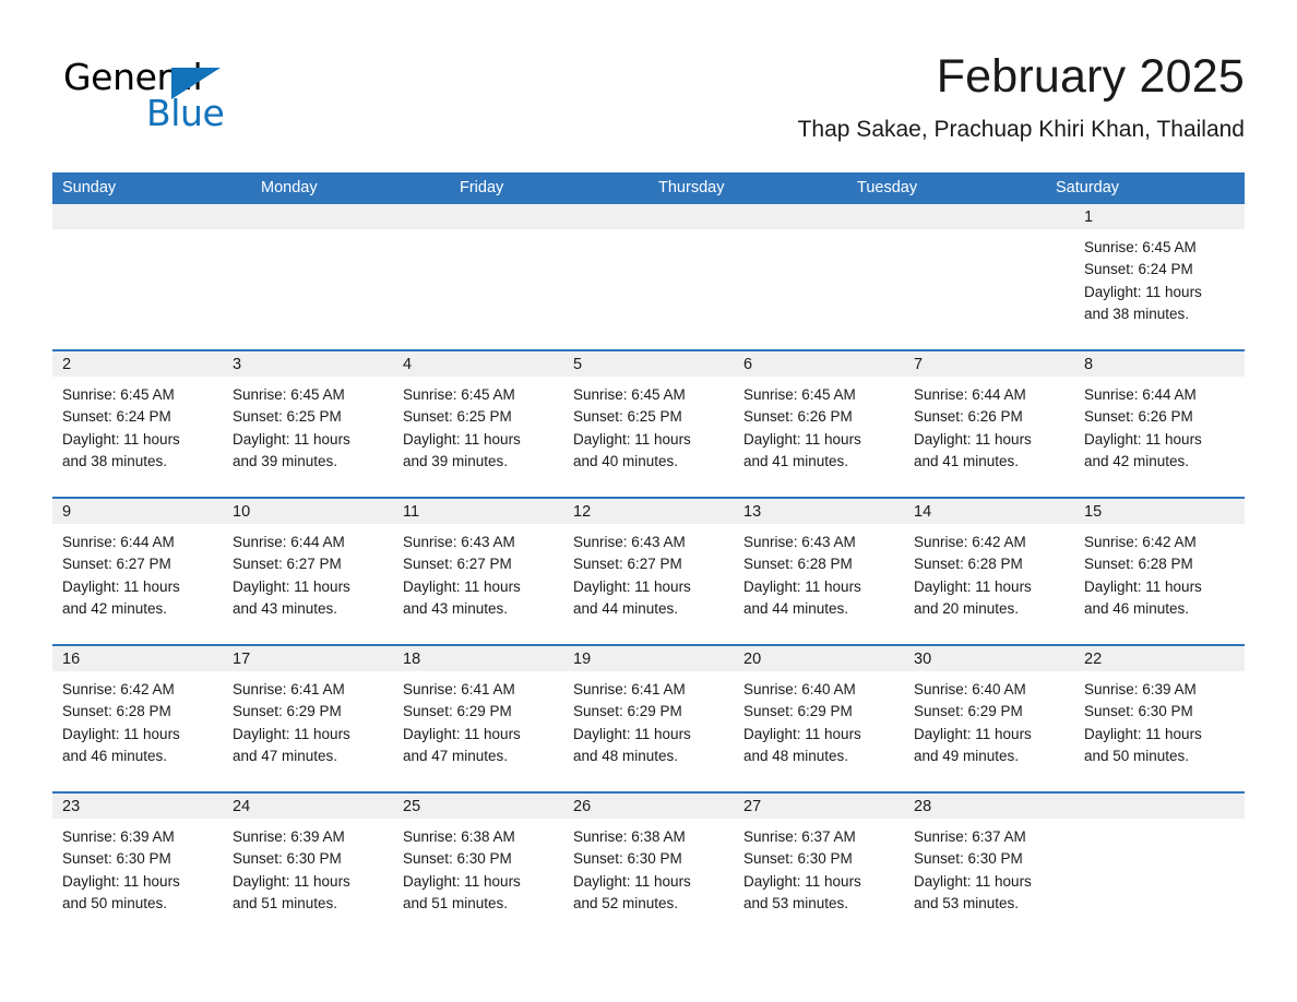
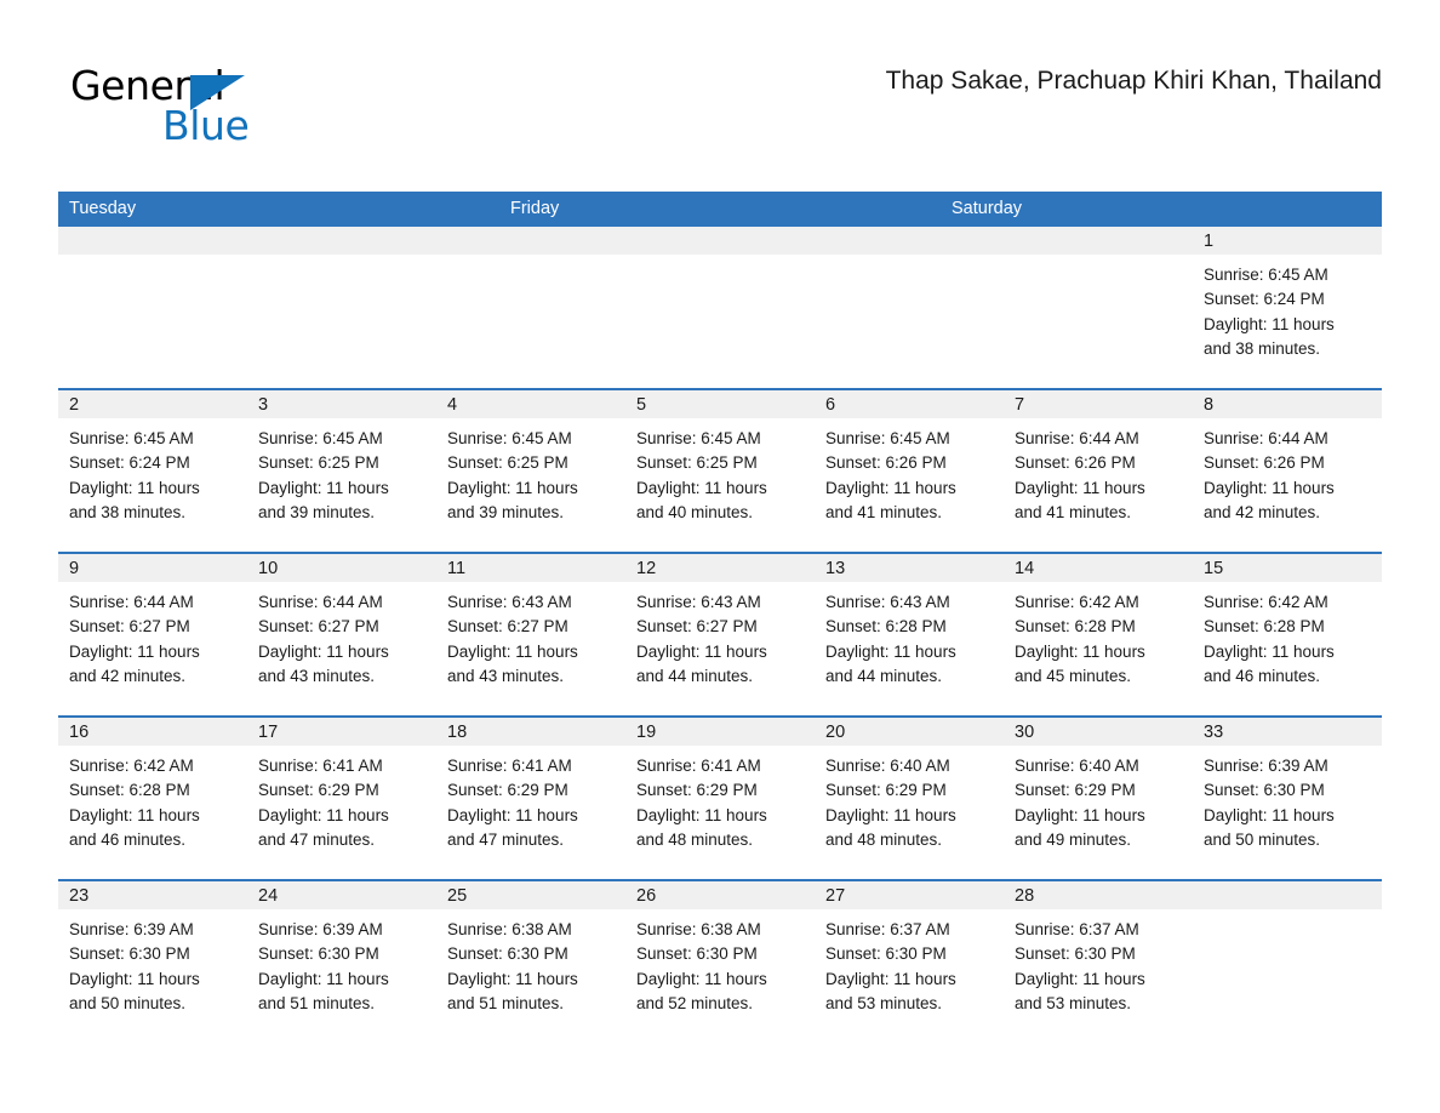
  General
  Blue
- February 2025
  Thap Sakae, Prachuap Khiri Khan, Thailand
- Sunday
- Monday
- Friday
+ Tuesday
- Thursday
- Tuesday
+ Friday
  Saturday
  1
  Sunrise: 6:45 AM
  Sunset: 6:24 PM
  Daylight: 11 hours
  and 38 minutes.
  2
  Sunrise: 6:45 AM
  Sunset: 6:24 PM
  Daylight: 11 hours
  and 38 minutes.
  3
  Sunrise: 6:45 AM
  Sunset: 6:25 PM
  Daylight: 11 hours
  and 39 minutes.
  4
  Sunrise: 6:45 AM
  Sunset: 6:25 PM
  Daylight: 11 hours
  and 39 minutes.
  5
  Sunrise: 6:45 AM
  Sunset: 6:25 PM
  Daylight: 11 hours
  and 40 minutes.
  6
  Sunrise: 6:45 AM
  Sunset: 6:26 PM
  Daylight: 11 hours
  and 41 minutes.
  7
  Sunrise: 6:44 AM
  Sunset: 6:26 PM
  Daylight: 11 hours
  and 41 minutes.
  8
  Sunrise: 6:44 AM
  Sunset: 6:26 PM
  Daylight: 11 hours
  and 42 minutes.
  9
  Sunrise: 6:44 AM
  Sunset: 6:27 PM
  Daylight: 11 hours
  and 42 minutes.
  10
  Sunrise: 6:44 AM
  Sunset: 6:27 PM
  Daylight: 11 hours
  and 43 minutes.
  11
  Sunrise: 6:43 AM
  Sunset: 6:27 PM
  Daylight: 11 hours
  and 43 minutes.
  12
  Sunrise: 6:43 AM
  Sunset: 6:27 PM
  Daylight: 11 hours
  and 44 minutes.
  13
  Sunrise: 6:43 AM
  Sunset: 6:28 PM
  Daylight: 11 hours
  and 44 minutes.
  14
  Sunrise: 6:42 AM
  Sunset: 6:28 PM
  Daylight: 11 hours
- and 20 minutes.
+ and 45 minutes.
  15
  Sunrise: 6:42 AM
  Sunset: 6:28 PM
  Daylight: 11 hours
  and 46 minutes.
  16
  Sunrise: 6:42 AM
  Sunset: 6:28 PM
  Daylight: 11 hours
  and 46 minutes.
  17
  Sunrise: 6:41 AM
  Sunset: 6:29 PM
  Daylight: 11 hours
  and 47 minutes.
  18
  Sunrise: 6:41 AM
  Sunset: 6:29 PM
  Daylight: 11 hours
  and 47 minutes.
  19
  Sunrise: 6:41 AM
  Sunset: 6:29 PM
  Daylight: 11 hours
  and 48 minutes.
  20
  Sunrise: 6:40 AM
  Sunset: 6:29 PM
  Daylight: 11 hours
  and 48 minutes.
  30
  Sunrise: 6:40 AM
  Sunset: 6:29 PM
  Daylight: 11 hours
  and 49 minutes.
- 22
+ 33
  Sunrise: 6:39 AM
  Sunset: 6:30 PM
  Daylight: 11 hours
  and 50 minutes.
  23
  Sunrise: 6:39 AM
  Sunset: 6:30 PM
  Daylight: 11 hours
  and 50 minutes.
  24
  Sunrise: 6:39 AM
  Sunset: 6:30 PM
  Daylight: 11 hours
  and 51 minutes.
  25
  Sunrise: 6:38 AM
  Sunset: 6:30 PM
  Daylight: 11 hours
  and 51 minutes.
  26
  Sunrise: 6:38 AM
  Sunset: 6:30 PM
  Daylight: 11 hours
  and 52 minutes.
  27
  Sunrise: 6:37 AM
  Sunset: 6:30 PM
  Daylight: 11 hours
  and 53 minutes.
  28
  Sunrise: 6:37 AM
  Sunset: 6:30 PM
  Daylight: 11 hours
  and 53 minutes.
